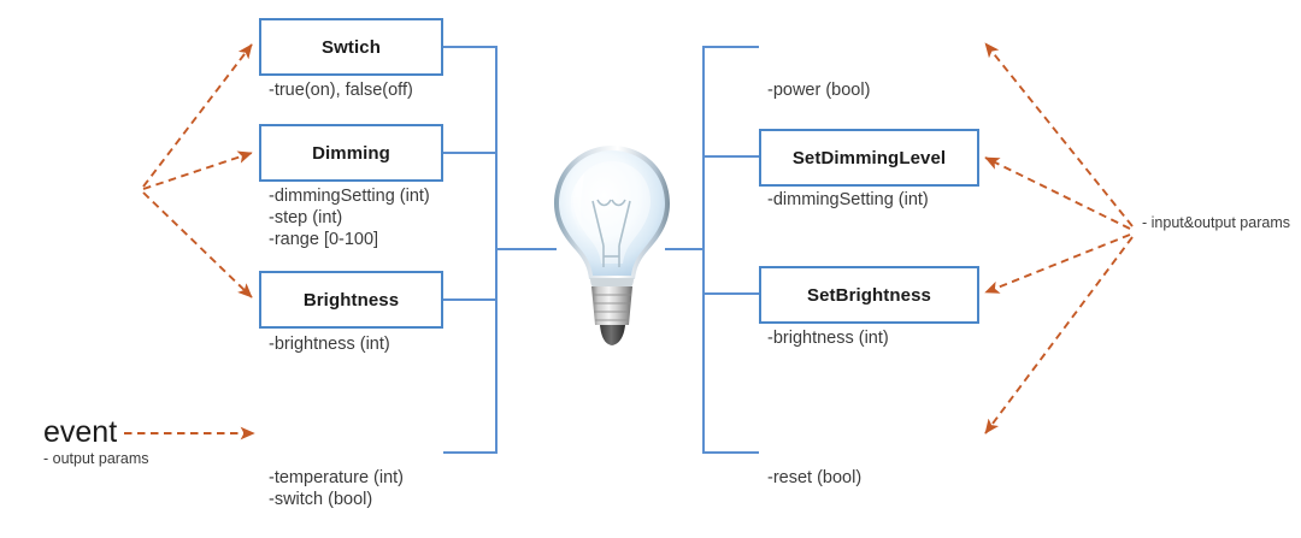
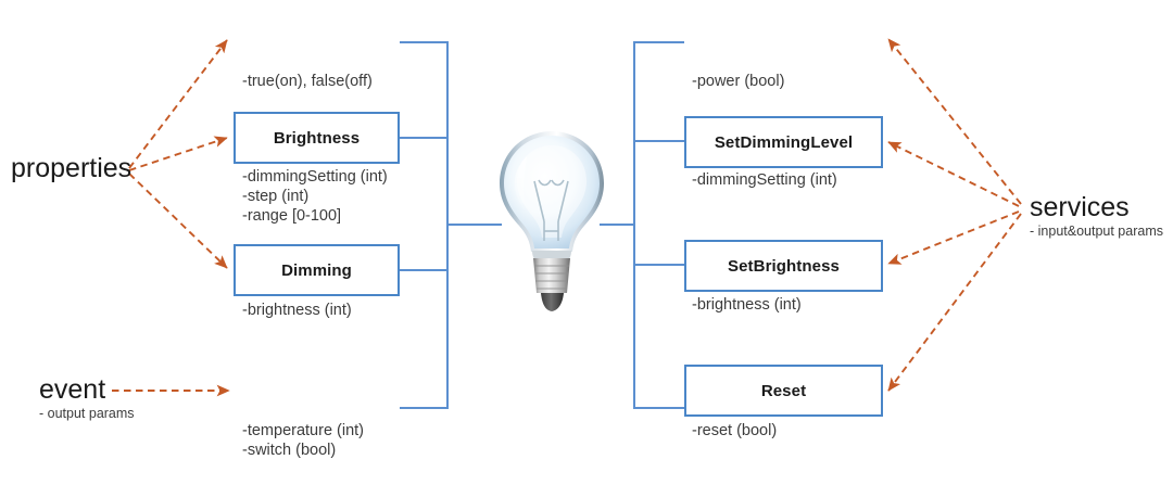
+ properties
  event
  - output params
+ services
  - input&output params
- Swtich
  -true(on), false(off)
- Dimming
+ Brightness
  -dimmingSetting (int)
  -step (int)
  -range [0-100]
- Brightness
+ Dimming
  -brightness (int)
  -temperature (int)
  -switch (bool)
  -power (bool)
  SetDimmingLevel
  -dimmingSetting (int)
  SetBrightness
  -brightness (int)
+ Reset
  -reset (bool)
